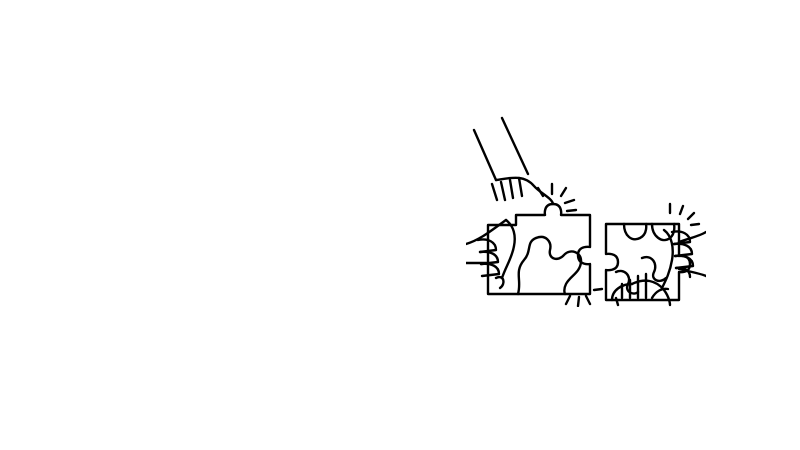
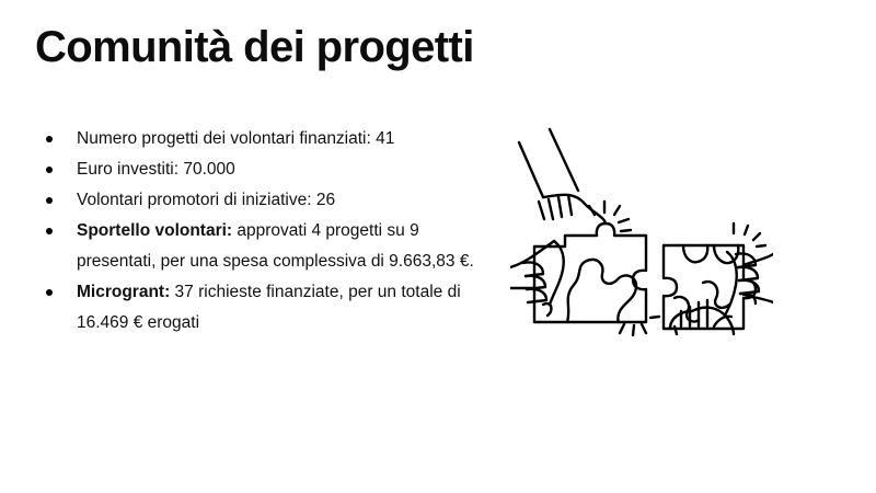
+ Comunità dei progetti
+ Numero progetti dei volontari finanziati: 41
+ Euro investiti: 70.000
+ Volontari promotori di iniziative: 26
+ Sportello volontari: approvati 4 progetti su 9 presentati, per una spesa complessiva di 9.663,83 €.
+ Microgrant: 37 richieste finanziate, per un totale di 16.469 € erogati
